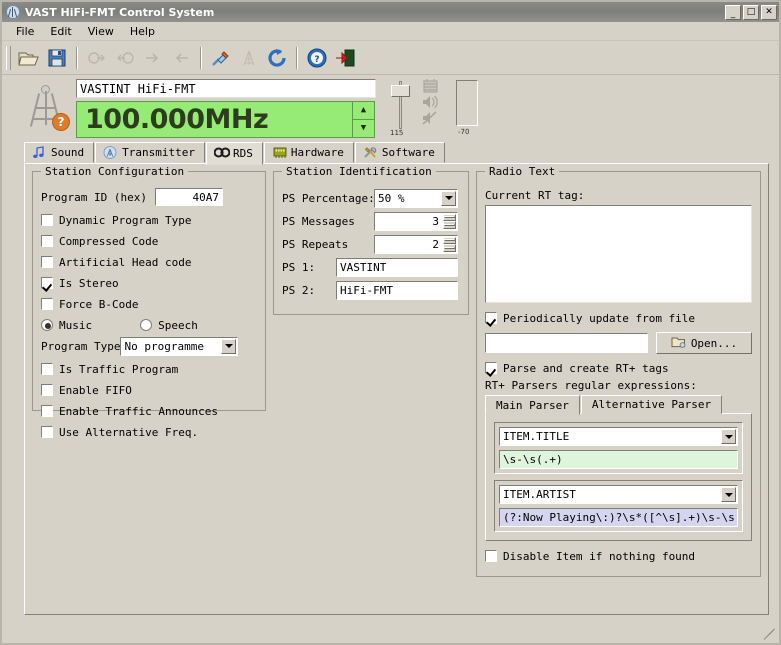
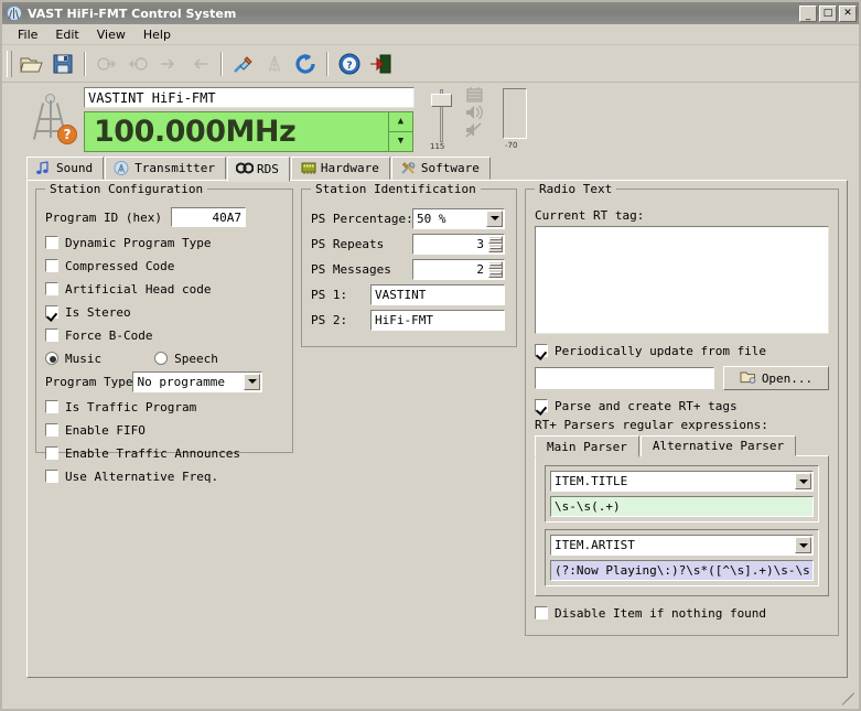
  VAST HiFi-FMT Control System
  _
  □
  ✕
  File
  Edit
  View
  Help
  ?
  ?
  VASTINT HiFi-FMT
  100.000MHz
  ▲
  ▼
  115
  -70
  Sound
  Transmitter
  RDS
  Hardware
  Software
  Station Configuration
  Program ID (hex)
  40A7
  Dynamic Program Type
  Compressed Code
  Artificial Head code
  Is Stereo
  Force B-Code
  Music
  Speech
  Program Type
  No programme
  Is Traffic Program
  Enable FIFO
  Enable Traffic Announces
  Use Alternative Freq.
  Station Identification
  PS Percentage:
  50 %
- PS Messages
+ PS Repeats
  3
- PS Repeats
+ PS Messages
  2
  PS 1:
  VASTINT
  PS 2:
  HiFi-FMT
  Radio Text
  Current RT tag:
  Periodically update from file
  Open...
  Parse and create RT+ tags
  RT+ Parsers regular expressions:
  Main Parser
  Alternative Parser
  ITEM.TITLE
  \s-\s(.+)
  ITEM.ARTIST
  (?:Now Playing\:)?\s*([^\s].+)\s-\s
  Disable Item if nothing found
